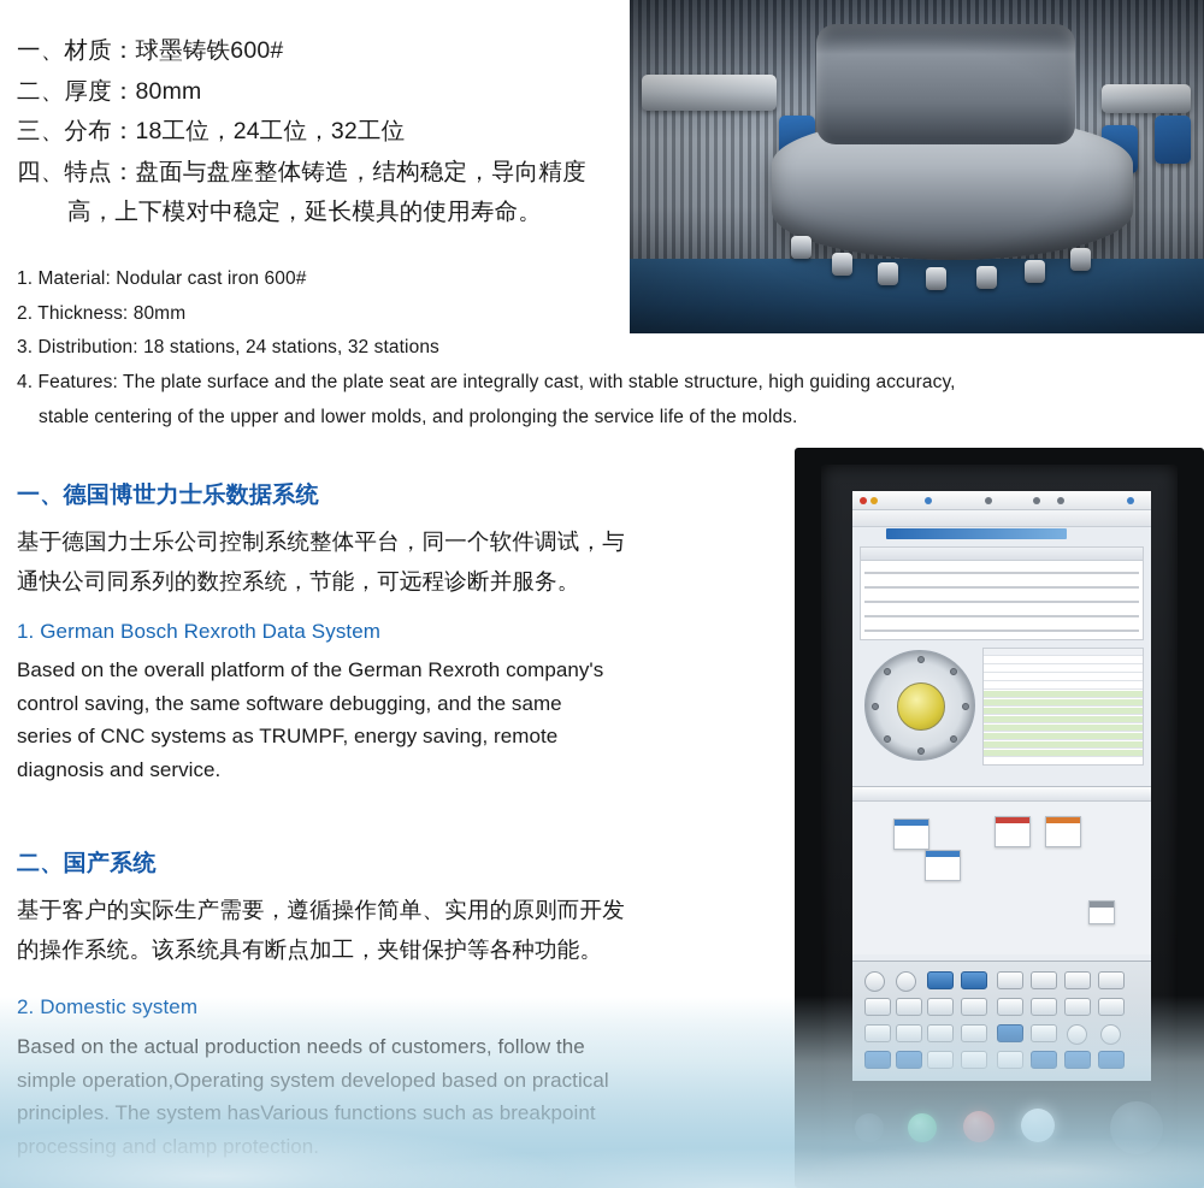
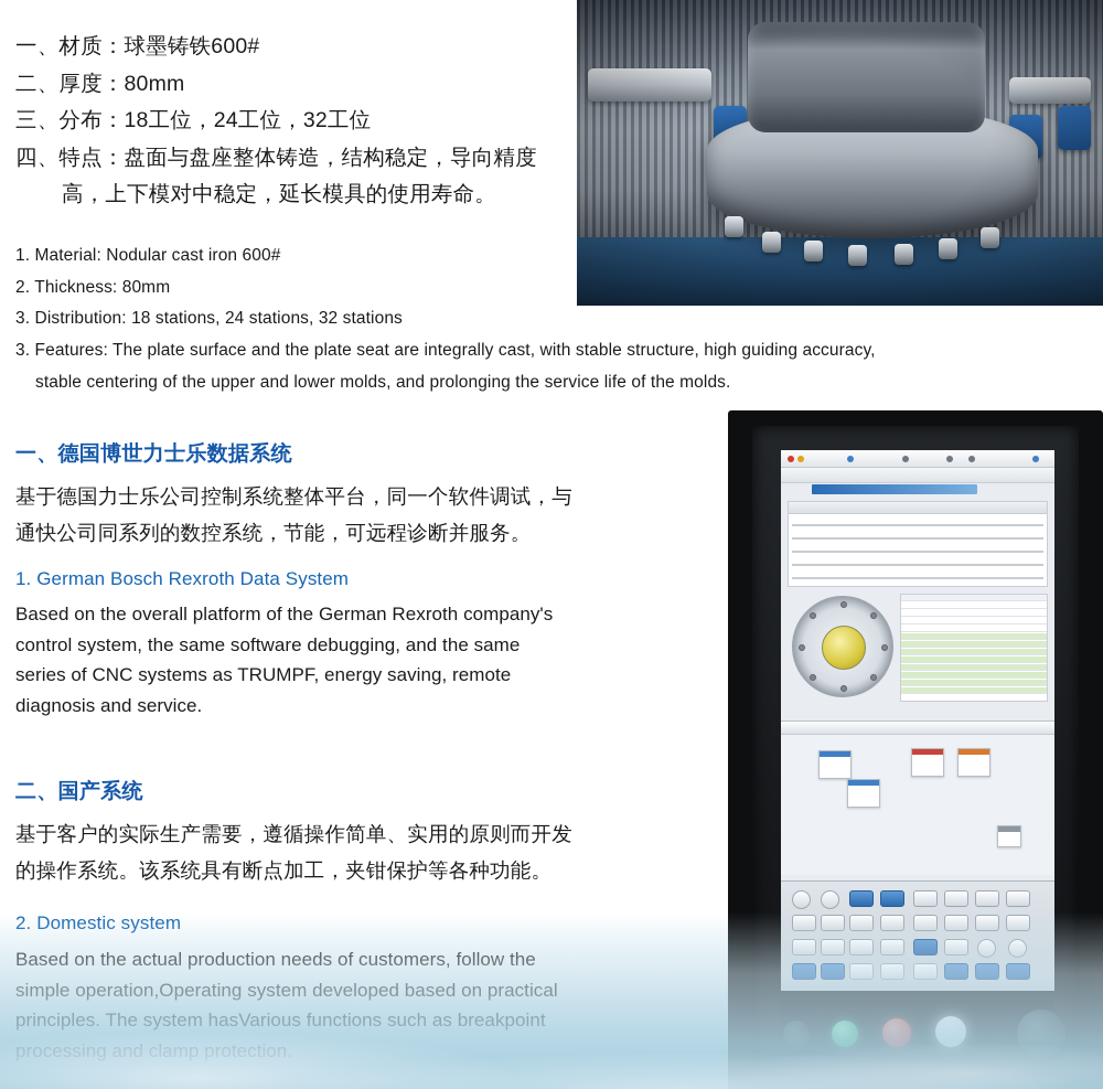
  一、材质：球墨铸铁600#
  二、厚度：80mm
  三、分布：18工位，24工位，32工位
  四、特点：盘面与盘座整体铸造，结构稳定，导向精度
  高，上下模对中稳定，延长模具的使用寿命。
  1. Material: Nodular cast iron 600#
  2. Thickness: 80mm
  3. Distribution: 18 stations, 24 stations, 32 stations
- 4. Features: The plate surface and the plate seat are integrally cast, with stable structure, high guiding accuracy,
+ 3. Features: The plate surface and the plate seat are integrally cast, with stable structure, high guiding accuracy,
  stable centering of the upper and lower molds, and prolonging the service life of the molds.
  一、德国博世力士乐数据系统
  基于德国力士乐公司控制系统整体平台，同一个软件调试，与
  通快公司同系列的数控系统，节能，可远程诊断并服务。
  1. German Bosch Rexroth Data System
  Based on the overall platform of the German Rexroth company's
- control saving, the same software debugging, and the same
+ control system, the same software debugging, and the same
  series of CNC systems as TRUMPF, energy saving, remote
  diagnosis and service.
  二、国产系统
  基于客户的实际生产需要，遵循操作简单、实用的原则而开发
  的操作系统。该系统具有断点加工，夹钳保护等各种功能。
